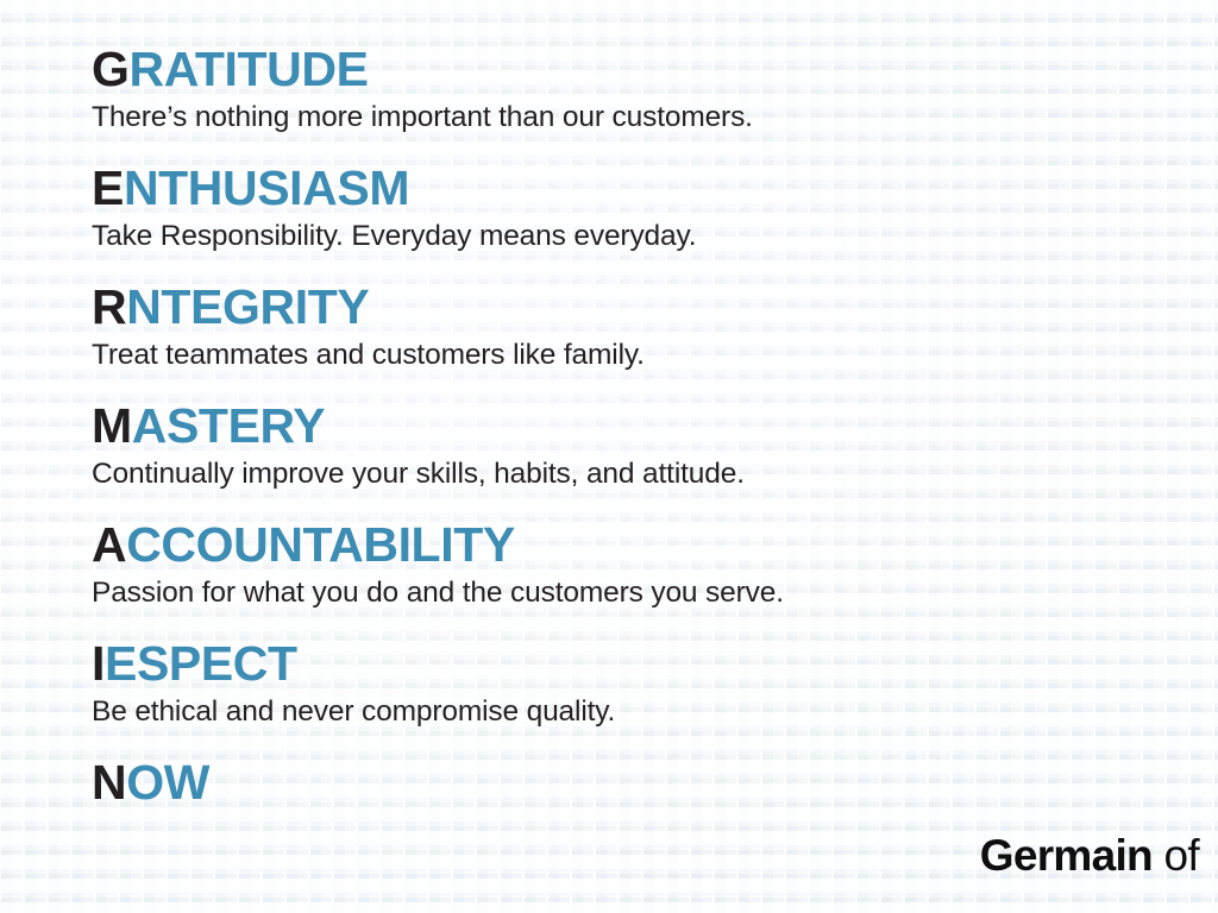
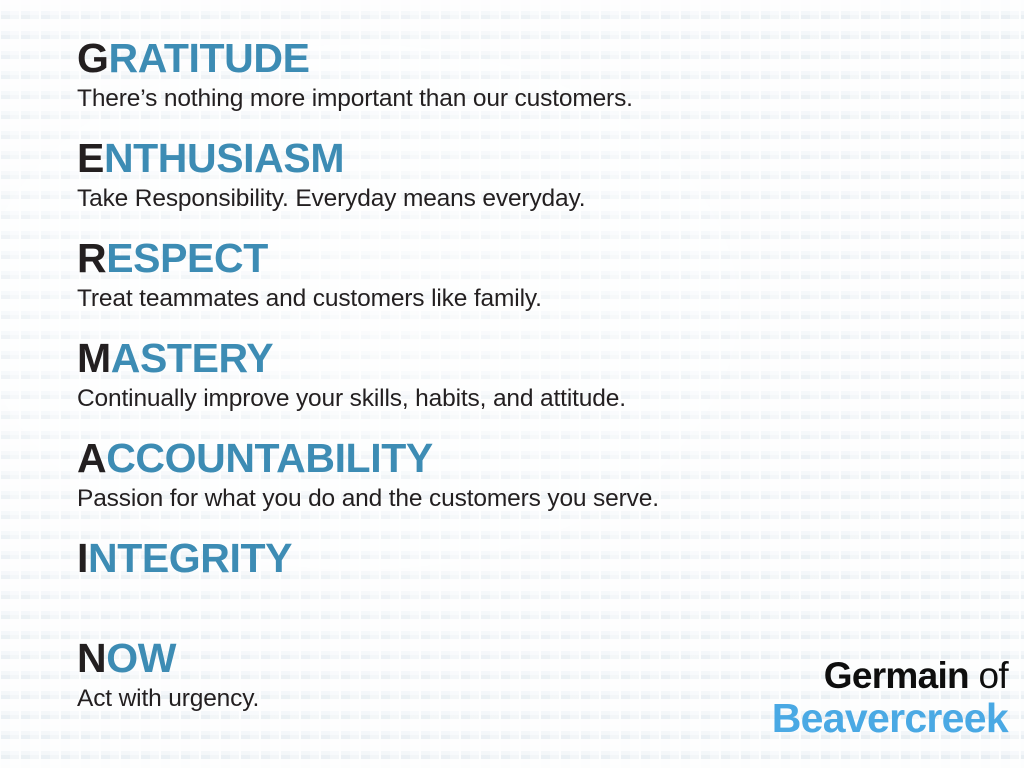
  GRATITUDE
  There’s nothing more important than our customers.
  ENTHUSIASM
  Take Responsibility. Everyday means everyday.
- RNTEGRITY
+ RESPECT
  Treat teammates and customers like family.
  MASTERY
  Continually improve your skills, habits, and attitude.
  ACCOUNTABILITY
  Passion for what you do and the customers you serve.
- IESPECT
+ INTEGRITY
- Be ethical and never compromise quality.
  NOW
+ Act with urgency.
  Germain of
+ Beavercreek
